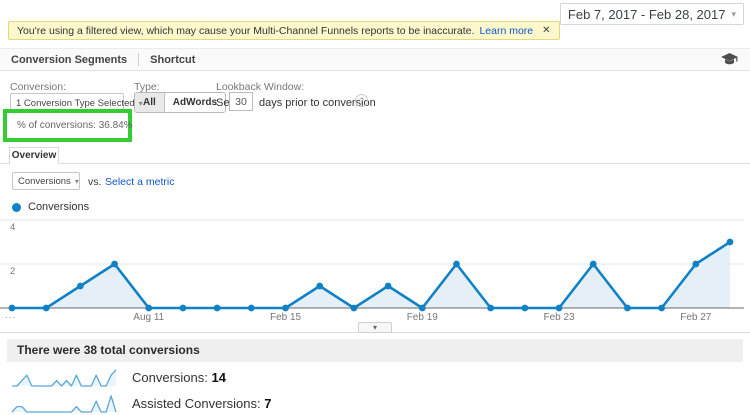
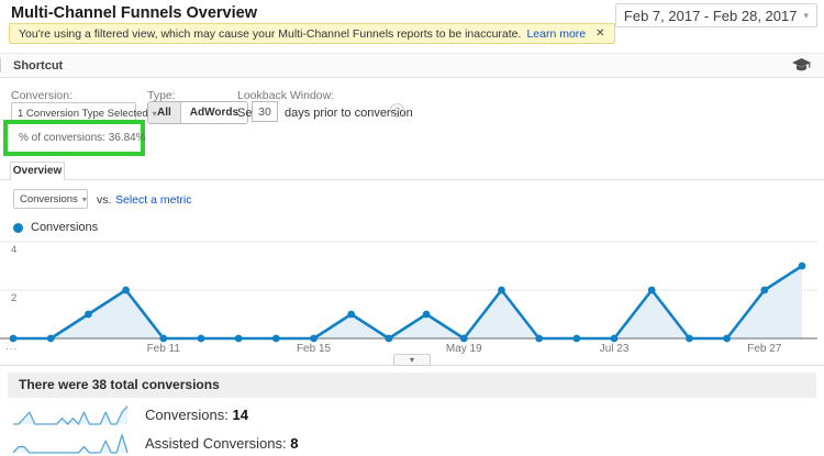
+ Multi-Channel Funnels Overview
  Feb 7, 2017 - Feb 28, 2017
  ▾
  You're using a filtered view, which may cause your Multi-Channel Funnels reports to be inaccurate.
  Learn more
  ✕
- Conversion Segments
  Shortcut
  Conversion:
  1 Conversion Type Selected
  ▾
  Type:
  All
  AdWords
  Lookback Window:
  30
  days prior to conversion
  ?
  % of conversions: 36.84%
  Overview
  Conversions
  ▾
  vs.
  Select a metric
  Conversions
  2
  4
- Aug 11
+ Feb 11
  Feb 15
- Feb 19
+ May 19
- Feb 23
+ Jul 23
  Feb 27
  ...
  ▾
  There were 38 total conversions
  Conversions: 14
- Assisted Conversions: 7
+ Assisted Conversions: 8
